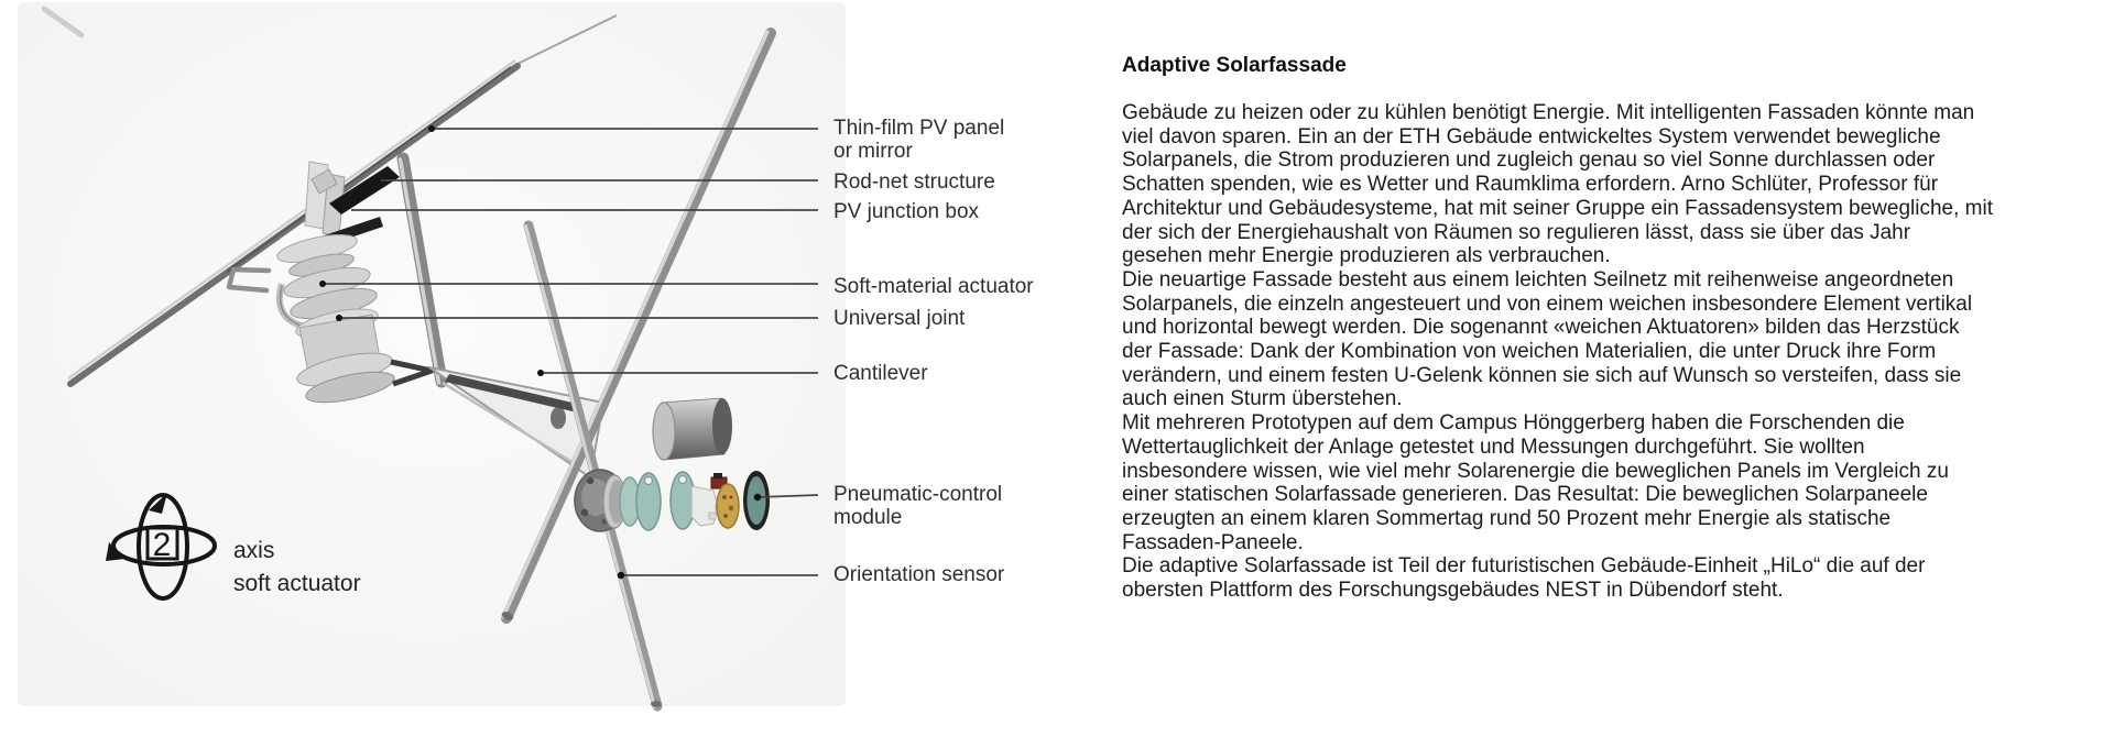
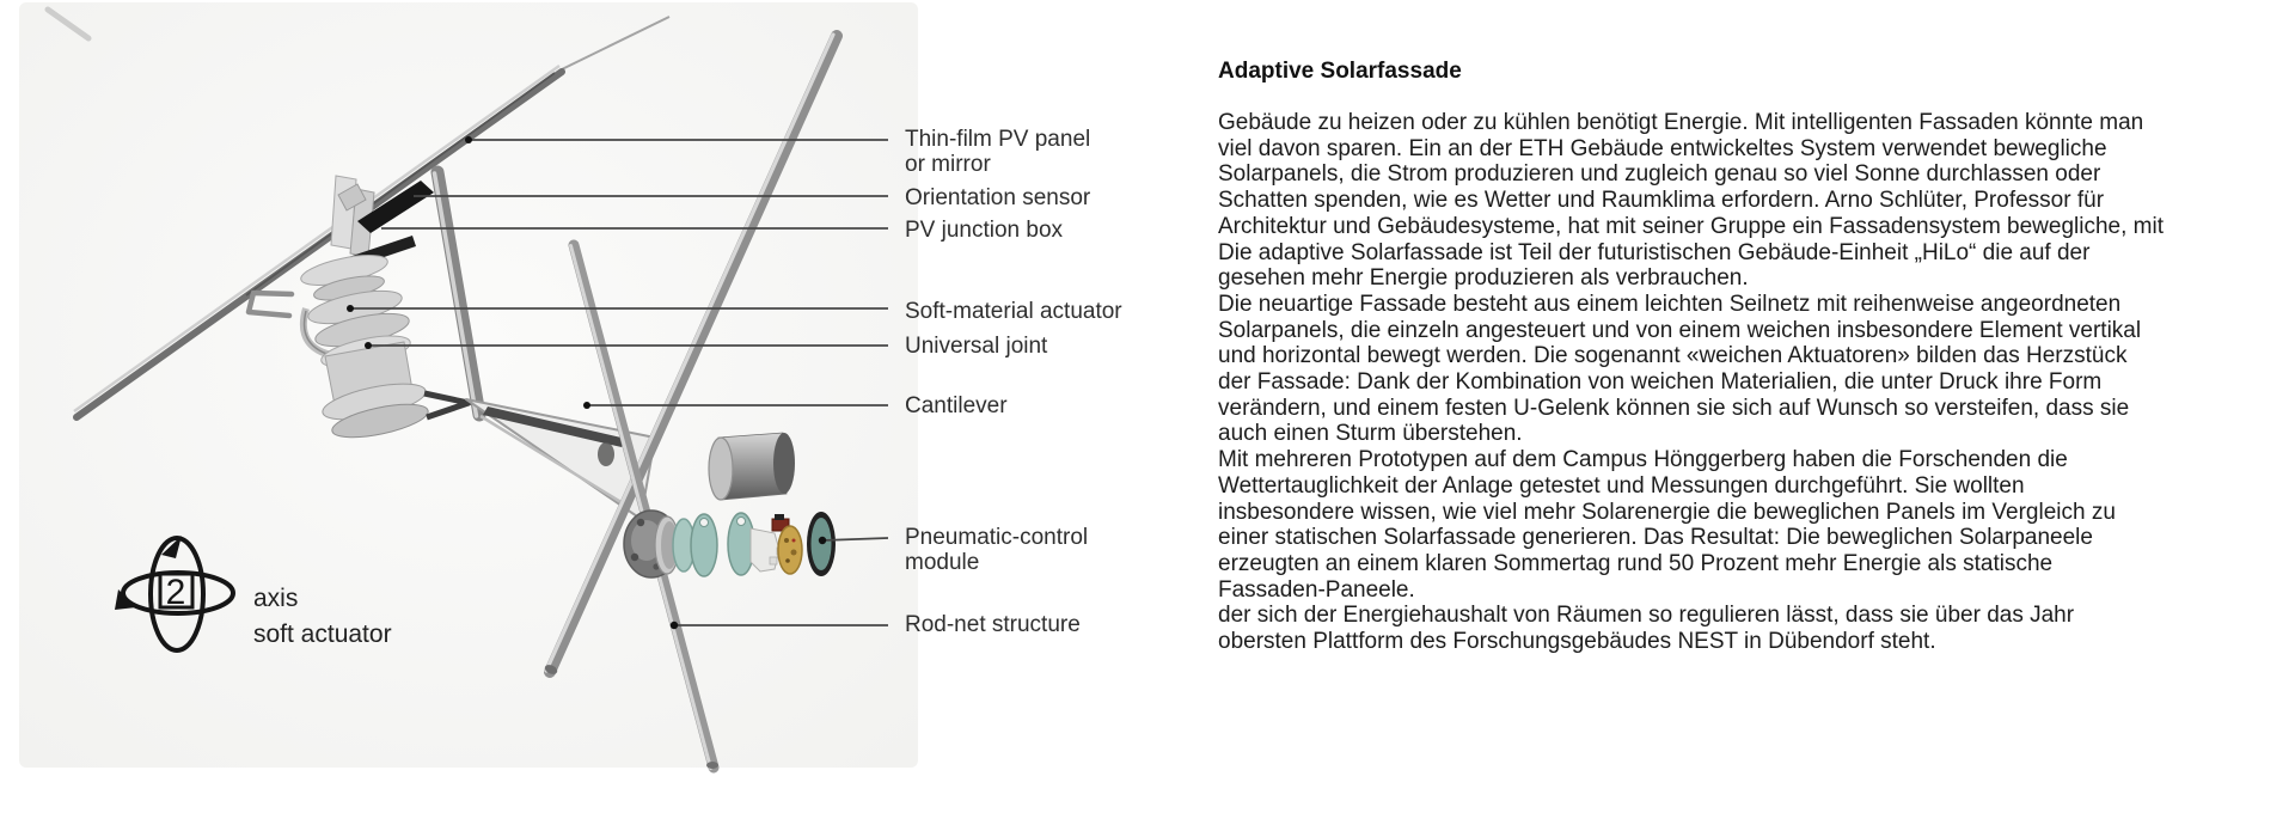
  2
  Thin-film PV panel
  or mirror
- Rod-net structure
+ Orientation sensor
  PV junction box
  Soft-material actuator
  Universal joint
  Cantilever
  Pneumatic-control
  module
- Orientation sensor
+ Rod-net structure
  axis
  soft actuator
  Adaptive Solarfassade
  Gebäude zu heizen oder zu kühlen benötigt Energie. Mit intelligenten Fassaden könnte man
  viel davon sparen. Ein an der ETH Gebäude entwickeltes System verwendet bewegliche
  Solarpanels, die Strom produzieren und zugleich genau so viel Sonne durchlassen oder
  Schatten spenden, wie es Wetter und Raumklima erfordern. Arno Schlüter, Professor für
  Architektur und Gebäudesysteme, hat mit seiner Gruppe ein Fassadensystem bewegliche, mit
- der sich der Energiehaushalt von Räumen so regulieren lässt, dass sie über das Jahr
+ Die adaptive Solarfassade ist Teil der futuristischen Gebäude-Einheit „HiLo“ die auf der
  gesehen mehr Energie produzieren als verbrauchen.
  Die neuartige Fassade besteht aus einem leichten Seilnetz mit reihenweise angeordneten
  Solarpanels, die einzeln angesteuert und von einem weichen insbesondere Element vertikal
  und horizontal bewegt werden. Die sogenannt «weichen Aktuatoren» bilden das Herzstück
  der Fassade: Dank der Kombination von weichen Materialien, die unter Druck ihre Form
  verändern, und einem festen U-Gelenk können sie sich auf Wunsch so versteifen, dass sie
  auch einen Sturm überstehen.
  Mit mehreren Prototypen auf dem Campus Hönggerberg haben die Forschenden die
  Wettertauglichkeit der Anlage getestet und Messungen durchgeführt. Sie wollten
  insbesondere wissen, wie viel mehr Solarenergie die beweglichen Panels im Vergleich zu
  einer statischen Solarfassade generieren. Das Resultat: Die beweglichen Solarpaneele
  erzeugten an einem klaren Sommertag rund 50 Prozent mehr Energie als statische
  Fassaden-Paneele.
- Die adaptive Solarfassade ist Teil der futuristischen Gebäude-Einheit „HiLo“ die auf der
+ der sich der Energiehaushalt von Räumen so regulieren lässt, dass sie über das Jahr
  obersten Plattform des Forschungsgebäudes NEST in Dübendorf steht.
